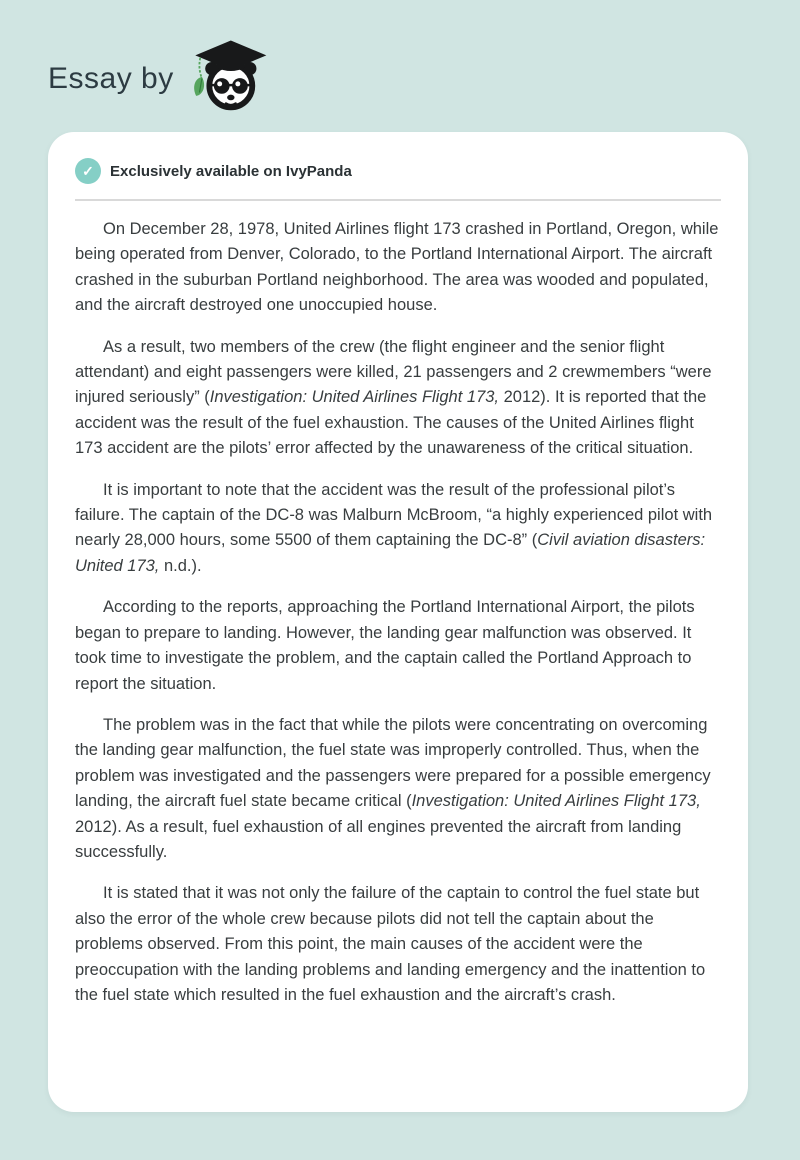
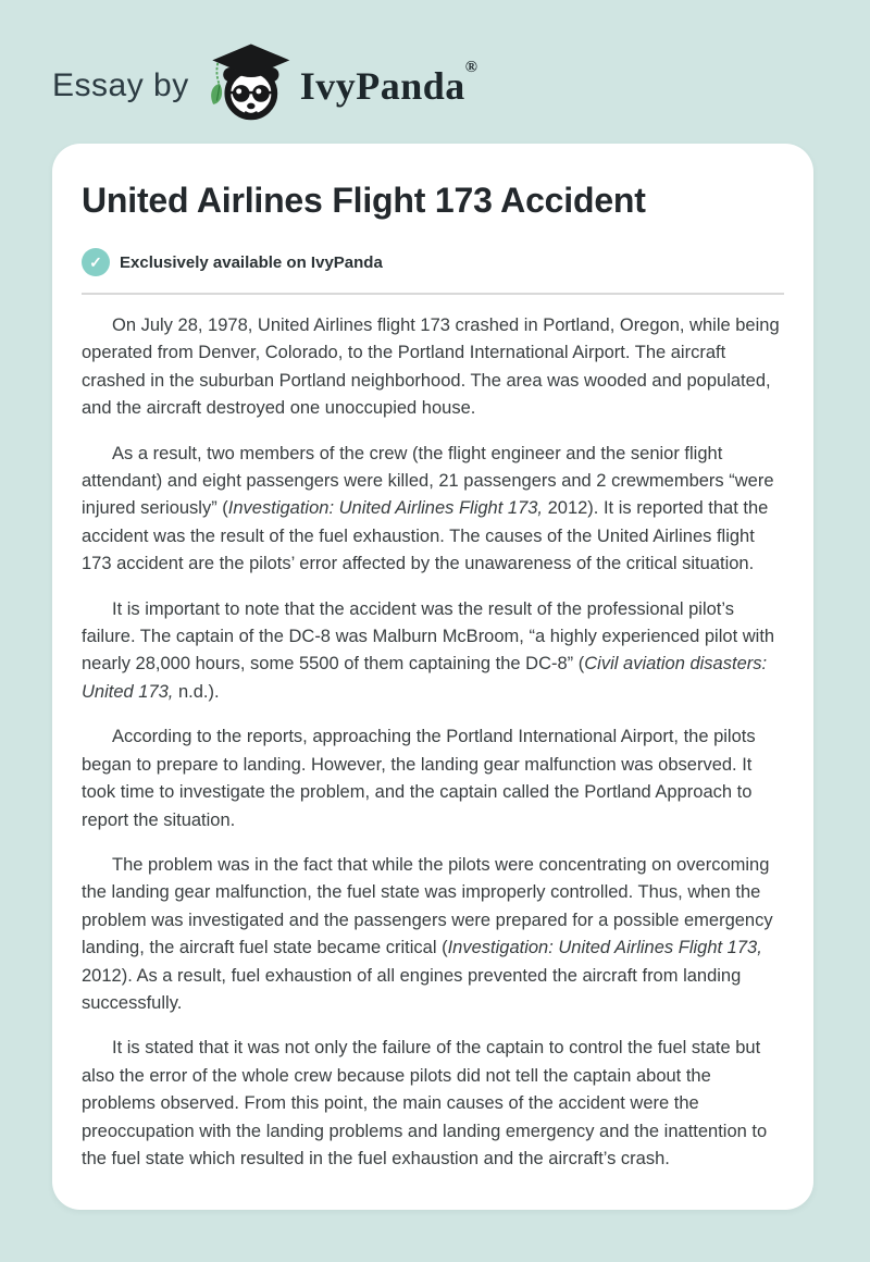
  Essay by
+ IvyPanda®
+ United Airlines Flight 173 Accident
  ✓
  Exclusively available on IvyPanda
- On December 28, 1978, United Airlines flight 173 crashed in Portland, Oregon, while being operated from Denver, Colorado, to the Portland International Airport. The aircraft crashed in the suburban Portland neighborhood. The area was wooded and populated, and the aircraft destroyed one unoccupied house.
+ On July 28, 1978, United Airlines flight 173 crashed in Portland, Oregon, while being operated from Denver, Colorado, to the Portland International Airport. The aircraft crashed in the suburban Portland neighborhood. The area was wooded and populated, and the aircraft destroyed one unoccupied house.
  As a result, two members of the crew (the flight engineer and the senior flight attendant) and eight passengers were killed, 21 passengers and 2 crewmembers “were injured seriously” (Investigation: United Airlines Flight 173, 2012). It is reported that the accident was the result of the fuel exhaustion. The causes of the United Airlines flight 173 accident are the pilots’ error affected by the unawareness of the critical situation.
  It is important to note that the accident was the result of the professional pilot’s failure. The captain of the DC-8 was Malburn McBroom, “a highly experienced pilot with nearly 28,000 hours, some 5500 of them captaining the DC-8” (Civil aviation disasters: United 173, n.d.).
  According to the reports, approaching the Portland International Airport, the pilots began to prepare to landing. However, the landing gear malfunction was observed. It took time to investigate the problem, and the captain called the Portland Approach to report the situation.
  The problem was in the fact that while the pilots were concentrating on overcoming the landing gear malfunction, the fuel state was improperly controlled. Thus, when the problem was investigated and the passengers were prepared for a possible emergency landing, the aircraft fuel state became critical (Investigation: United Airlines Flight 173, 2012). As a result, fuel exhaustion of all engines prevented the aircraft from landing successfully.
  It is stated that it was not only the failure of the captain to control the fuel state but also the error of the whole crew because pilots did not tell the captain about the problems observed. From this point, the main causes of the accident were the preoccupation with the landing problems and landing emergency and the inattention to the fuel state which resulted in the fuel exhaustion and the aircraft’s crash.
